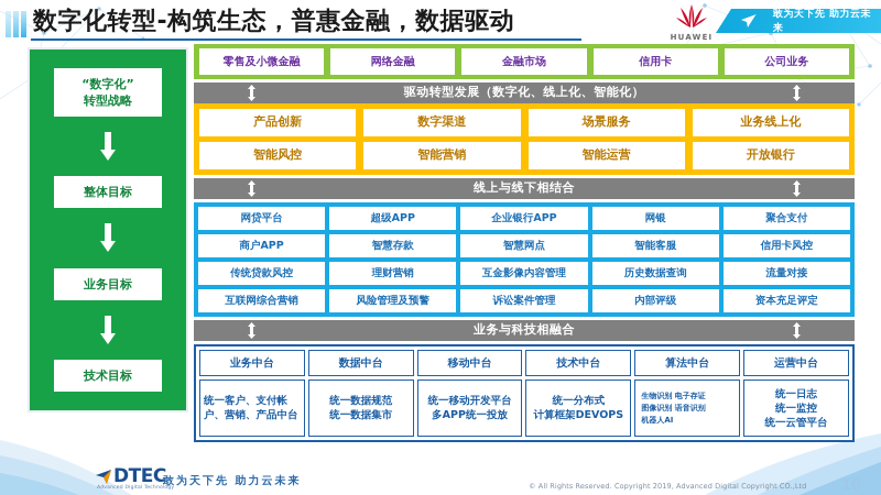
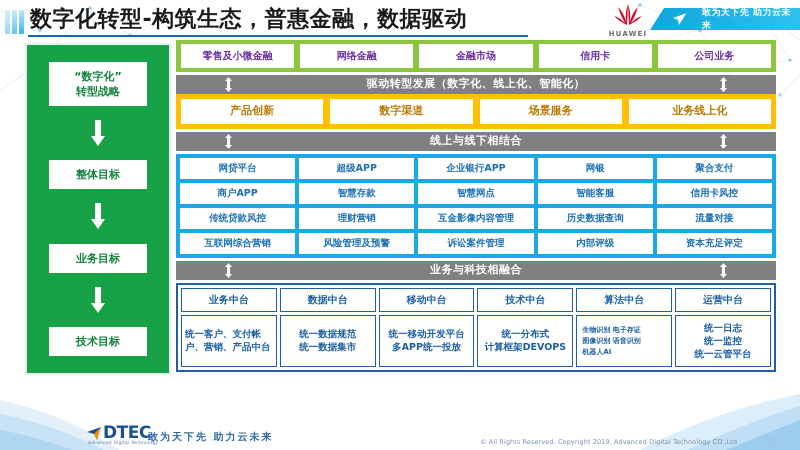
  数字化转型-构筑生态，普惠金融，数据驱动
  HUAWEI
  敢为天下先 助力云未来
  “数字化”
  转型战略
  整体目标
  业务目标
  技术目标
  零售及小微金融
  网络金融
  金融市场
  信用卡
  公司业务
  驱动转型发展（数字化、线上化、智能化）
  产品创新
  数字渠道
  场景服务
  业务线上化
- 智能风控
- 智能营销
- 智能运营
- 开放银行
  线上与线下相结合
  网贷平台
  超级APP
  企业银行APP
  网银
  聚合支付
  商户APP
  智慧存款
  智慧网点
  智能客服
  信用卡风控
  传统贷款风控
  理财营销
  互金影像内容管理
  历史数据查询
  流量对接
  互联网综合营销
  风险管理及预警
  诉讼案件管理
  内部评级
  资本充足评定
  业务与科技相融合
  业务中台
  统一客户、支付帐户、营销、产品中台
  数据中台
  统一数据规范
  统一数据集市
  移动中台
  统一移动开发平台
  多APP统一投放
  技术中台
  统一分布式
  计算框架DEVOPS
  算法中台
  生物识别 电子存证
  图像识别 语音识别
  机器人AI
  运营中台
  统一日志
  统一监控
  统一云管平台
  DTEC
  敢为天下先 助力云未来
- © All Rights Reserved. Copyright 2019, Advanced Digital Copyright CO.,Ltd
+ © All Rights Reserved. Copyright 2019, Advanced Digital Technology CO.,Ltd
